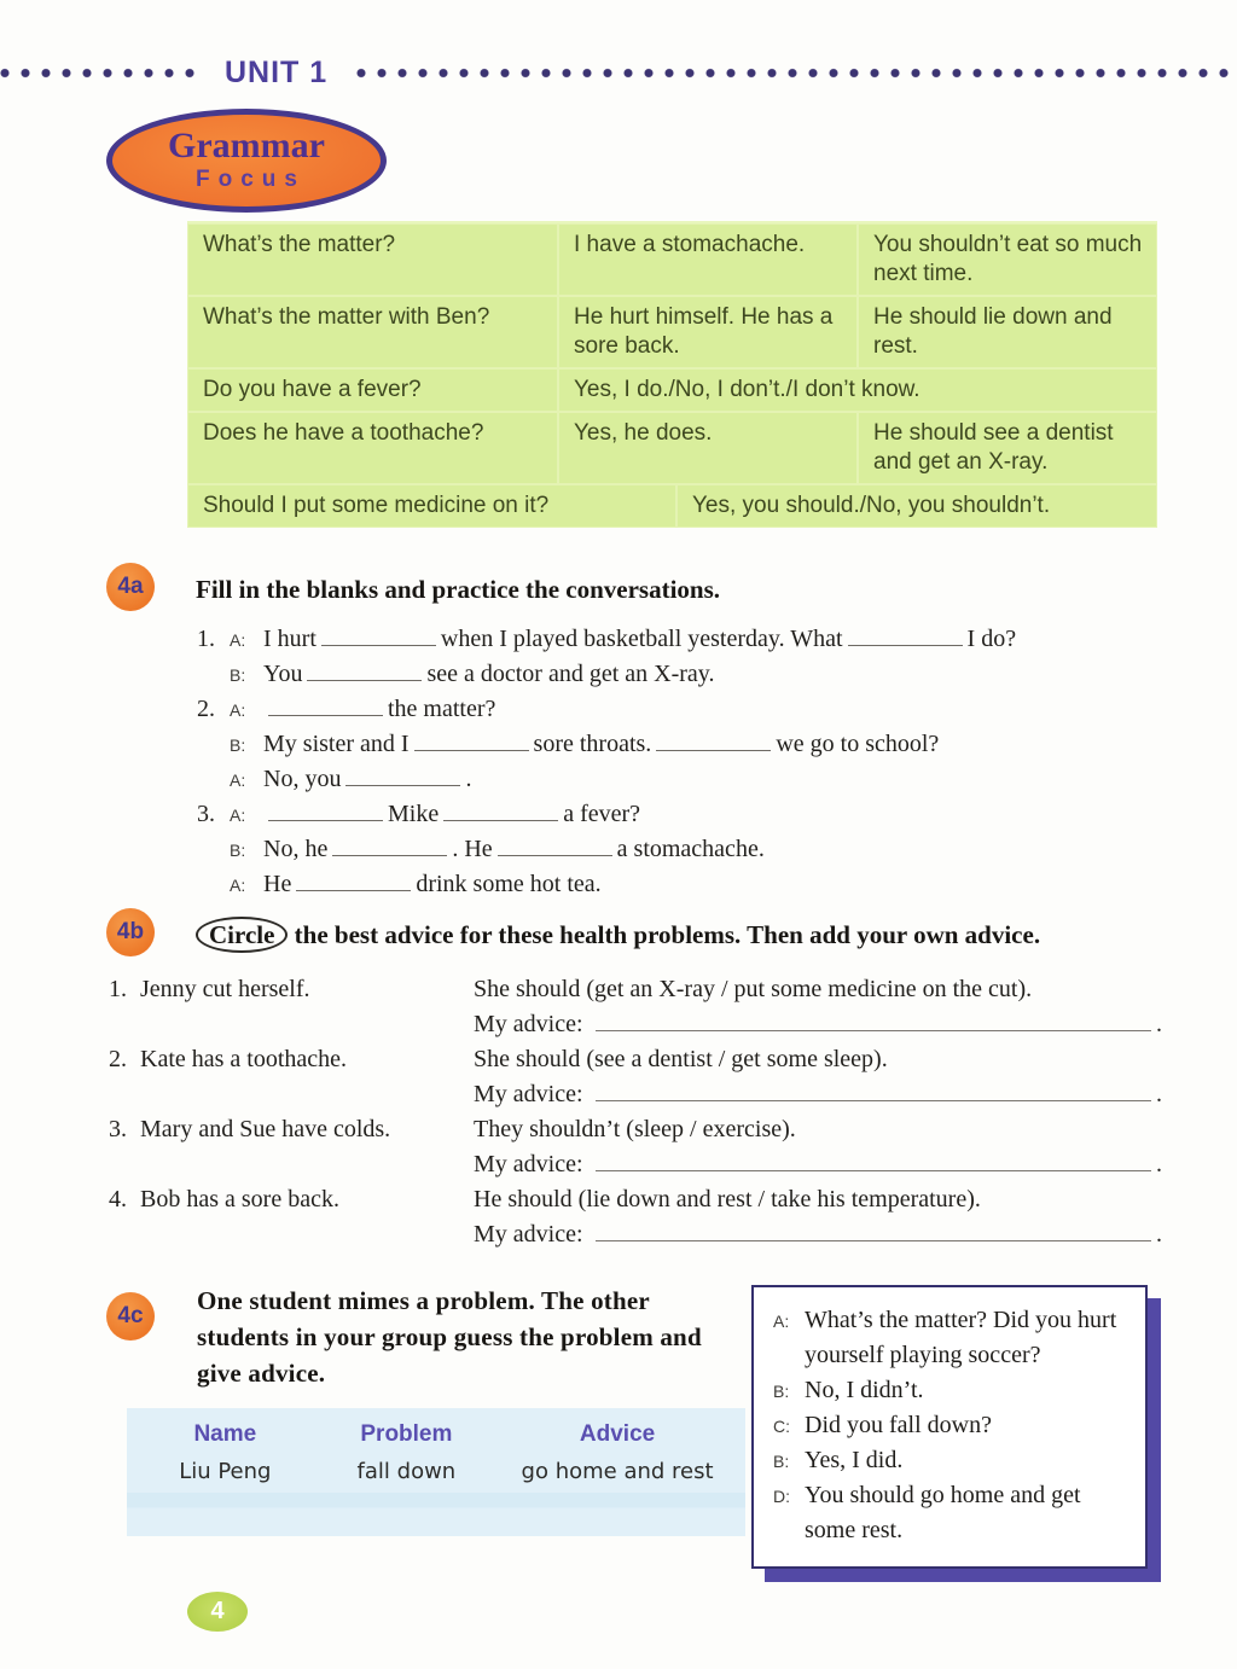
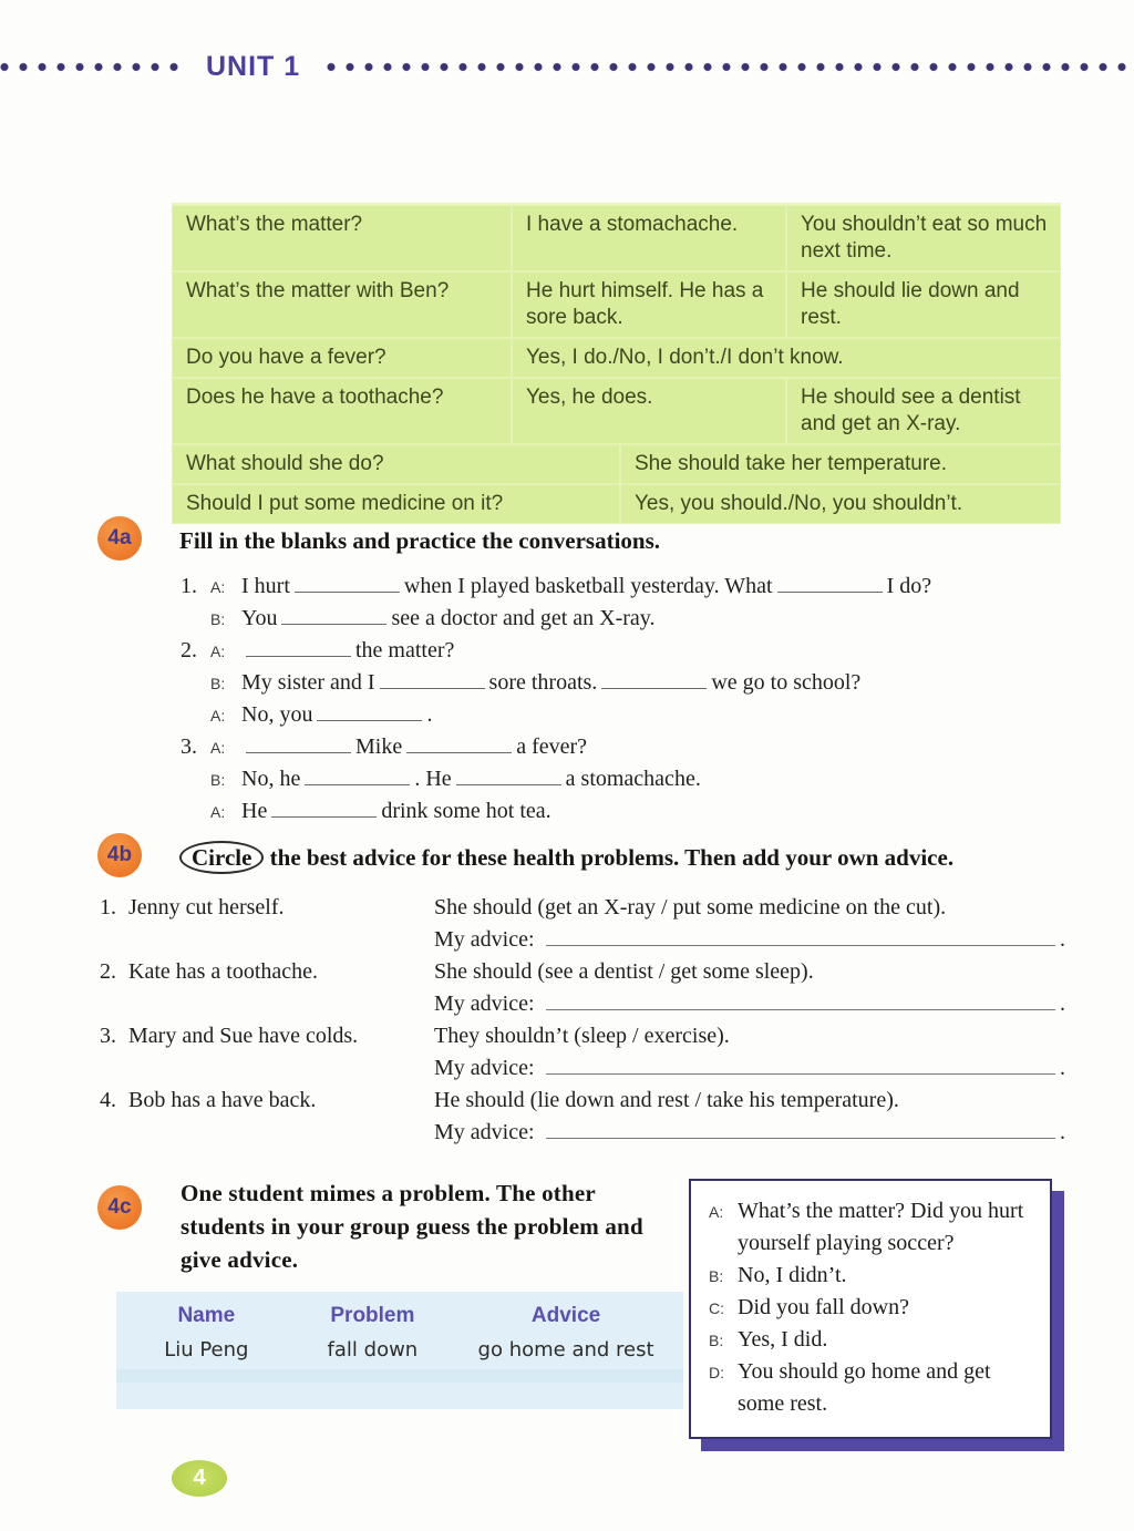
  UNIT 1
- Grammar
- Focus
  What’s the matter?
  I have a stomachache.
  You shouldn’t eat so much next time.
  What’s the matter with Ben?
  He hurt himself. He has a sore back.
  He should lie down and rest.
  Do you have a fever?
  Yes, I do./No, I don’t./I don’t know.
  Does he have a toothache?
  Yes, he does.
  He should see a dentist and get an X-ray.
+ What should she do?
+ She should take her temperature.
  Should I put some medicine on it?
  Yes, you should./No, you shouldn’t.
  4a
  Fill in the blanks and practice the conversations.
  1.
  A:
  I hurt when I played basketball yesterday. What I do?
  B:
  You see a doctor and get an X-ray.
  2.
  A:
  the matter?
  B:
  My sister and I sore throats. we go to school?
  A:
  No, you .
  3.
  A:
  Mike a fever?
  B:
  No, he . He a stomachache.
  A:
  He drink some hot tea.
  4b
  Circle the best advice for these health problems. Then add your own advice.
  1.
  Jenny cut herself.
  She should (get an X-ray / put some medicine on the cut).
  My advice:
  .
  2.
  Kate has a toothache.
  She should (see a dentist / get some sleep).
  My advice:
  .
  3.
  Mary and Sue have colds.
  They shouldn’t (sleep / exercise).
  My advice:
  .
  4.
- Bob has a sore back.
+ Bob has a have back.
  He should (lie down and rest / take his temperature).
  My advice:
  .
  4c
  One student mimes a problem. The other students in your group guess the problem and give advice.
  Name
  Problem
  Advice
  Liu Peng
  fall down
  go home and rest
  A:
  What’s the matter? Did you hurt yourself playing soccer?
  B:
  No, I didn’t.
  C:
  Did you fall down?
  B:
  Yes, I did.
  D:
  You should go home and get some rest.
  4
